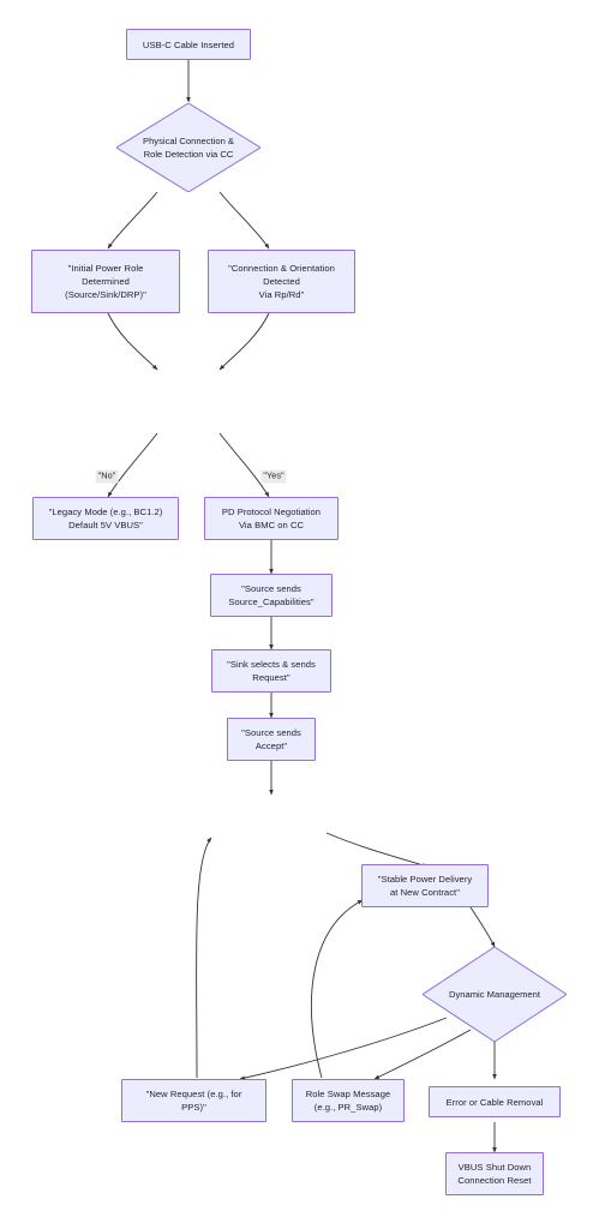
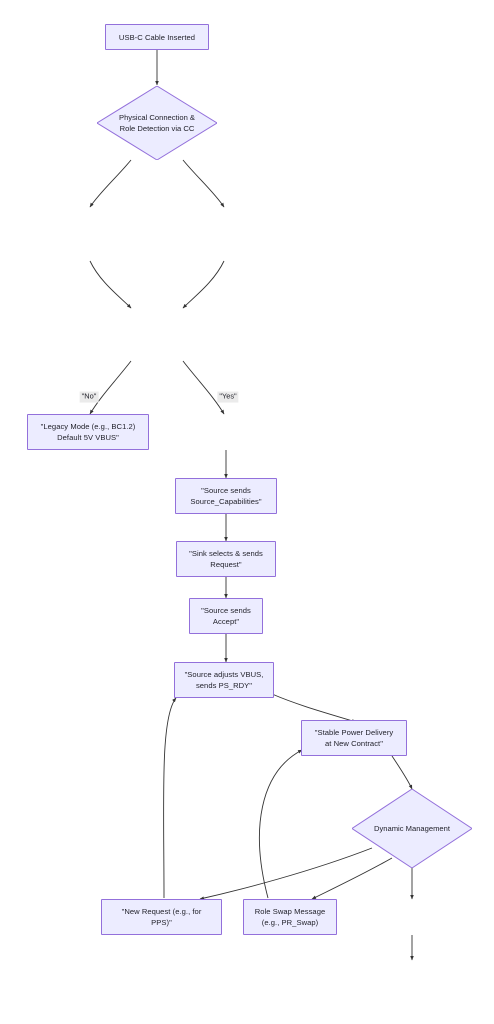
  USB-C Cable Inserted
  Physical Connection &
  Role Detection via CC
- "Initial Power Role
- Determined
- (Source/Sink/DRP)"
- "Connection & Orientation
- Detected
- Via Rp/Rd"
  "No"
  "Yes"
  "Legacy Mode (e.g., BC1.2)
  Default 5V VBUS"
- PD Protocol Negotiation
- Via BMC on CC
  "Source sends
  Source_Capabilities"
  "Sink selects & sends
  Request"
  "Source sends
  Accept"
+ "Source adjusts VBUS,
+ sends PS_RDY"
  "Stable Power Delivery
  at New Contract"
  Dynamic Management
  "New Request (e.g., for
  PPS)"
  Role Swap Message
  (e.g., PR_Swap)
- Error or Cable Removal
- VBUS Shut Down
- Connection Reset
